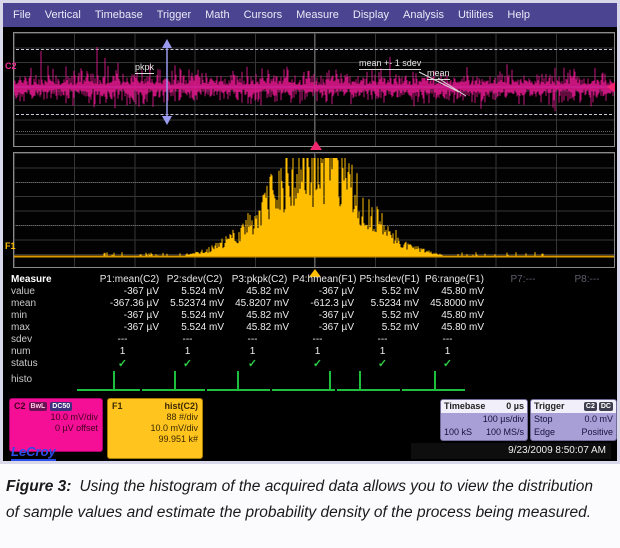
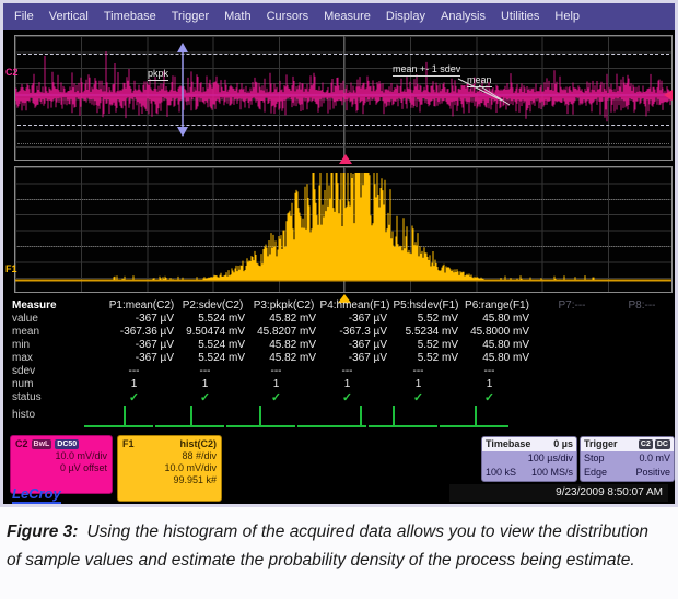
  File
  Vertical
  Timebase
  Trigger
  Math
  Cursors
  Measure
  Display
  Analysis
  Utilities
  Help
  C2
  pkpk
  mean +- 1 sdev
  mean
  F1
  Measure
  P1:mean(C2)
  P2:sdev(C2)
  P3:pkpk(C2)
  P4:hmean(F1)
  P5:hsdev(F1)
  P6:range(F1)
  P7:---
  P8:---
  value
  -367 µV
  5.524 mV
  45.82 mV
  -367 µV
  5.52 mV
  45.80 mV
  mean
  -367.36 µV
- 5.52374 mV
+ 9.50474 mV
  45.8207 mV
- -612.3 µV
+ -367.3 µV
  5.5234 mV
  45.8000 mV
  min
  -367 µV
  5.524 mV
  45.82 mV
  -367 µV
  5.52 mV
  45.80 mV
  max
  -367 µV
  5.524 mV
  45.82 mV
  -367 µV
  5.52 mV
  45.80 mV
  sdev
  ---
  ---
  ---
  ---
  ---
  ---
  num
  1
  1
  1
  1
  1
  1
  status
  ✓
  ✓
  ✓
  ✓
  ✓
  ✓
  histo
  C2
  10.0 mV/div
  0 µV offset
  F1
  hist(C2)
  88 #/div
  10.0 mV/div
  99.951 k#
  Timebase
  0 µs
  100 µs/div
  100 kS
  100 MS/s
  Trigger
  Stop
  0.0 mV
  Edge
  Positive
  9/23/2009 8:50:07 AM
  LeCroy
- Figure 3: Using the histogram of the acquired data allows you to view the distribution of sample values and estimate the probability density of the process being measured.
+ Figure 3: Using the histogram of the acquired data allows you to view the distribution of sample values and estimate the probability density of the process being estimate.
